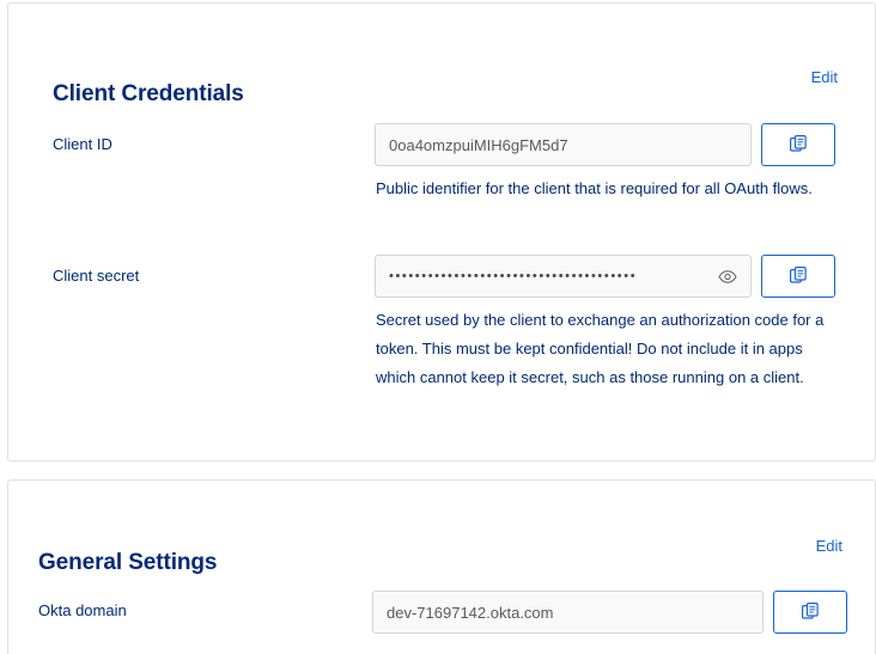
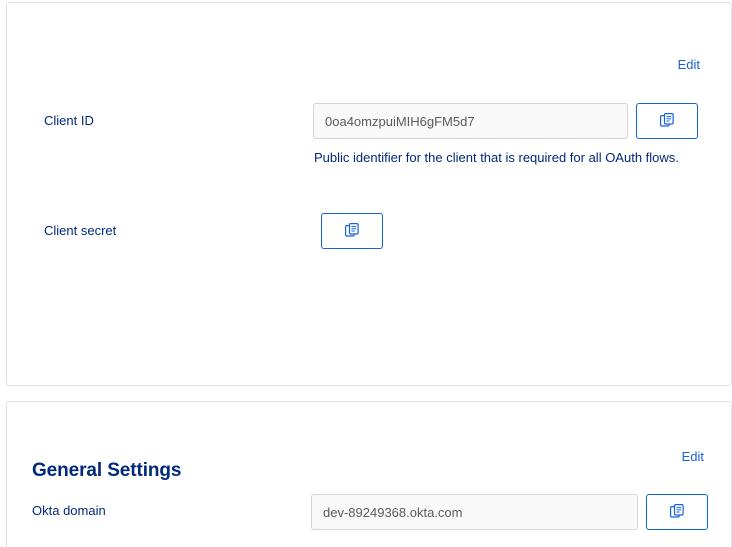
- Client Credentials
  Edit
  Client ID
  0oa4omzpuiMIH6gFM5d7
  Public identifier for the client that is required for all OAuth flows.
  Client secret
- ••••••••••••••••••••••••••••••••••••••
- Secret used by the client to exchange an authorization code for a token. This must be kept confidential! Do not include it in apps which cannot keep it secret, such as those running on a client.
  General Settings
  Edit
  Okta domain
- dev-71697142.okta.com
+ dev-89249368.okta.com
